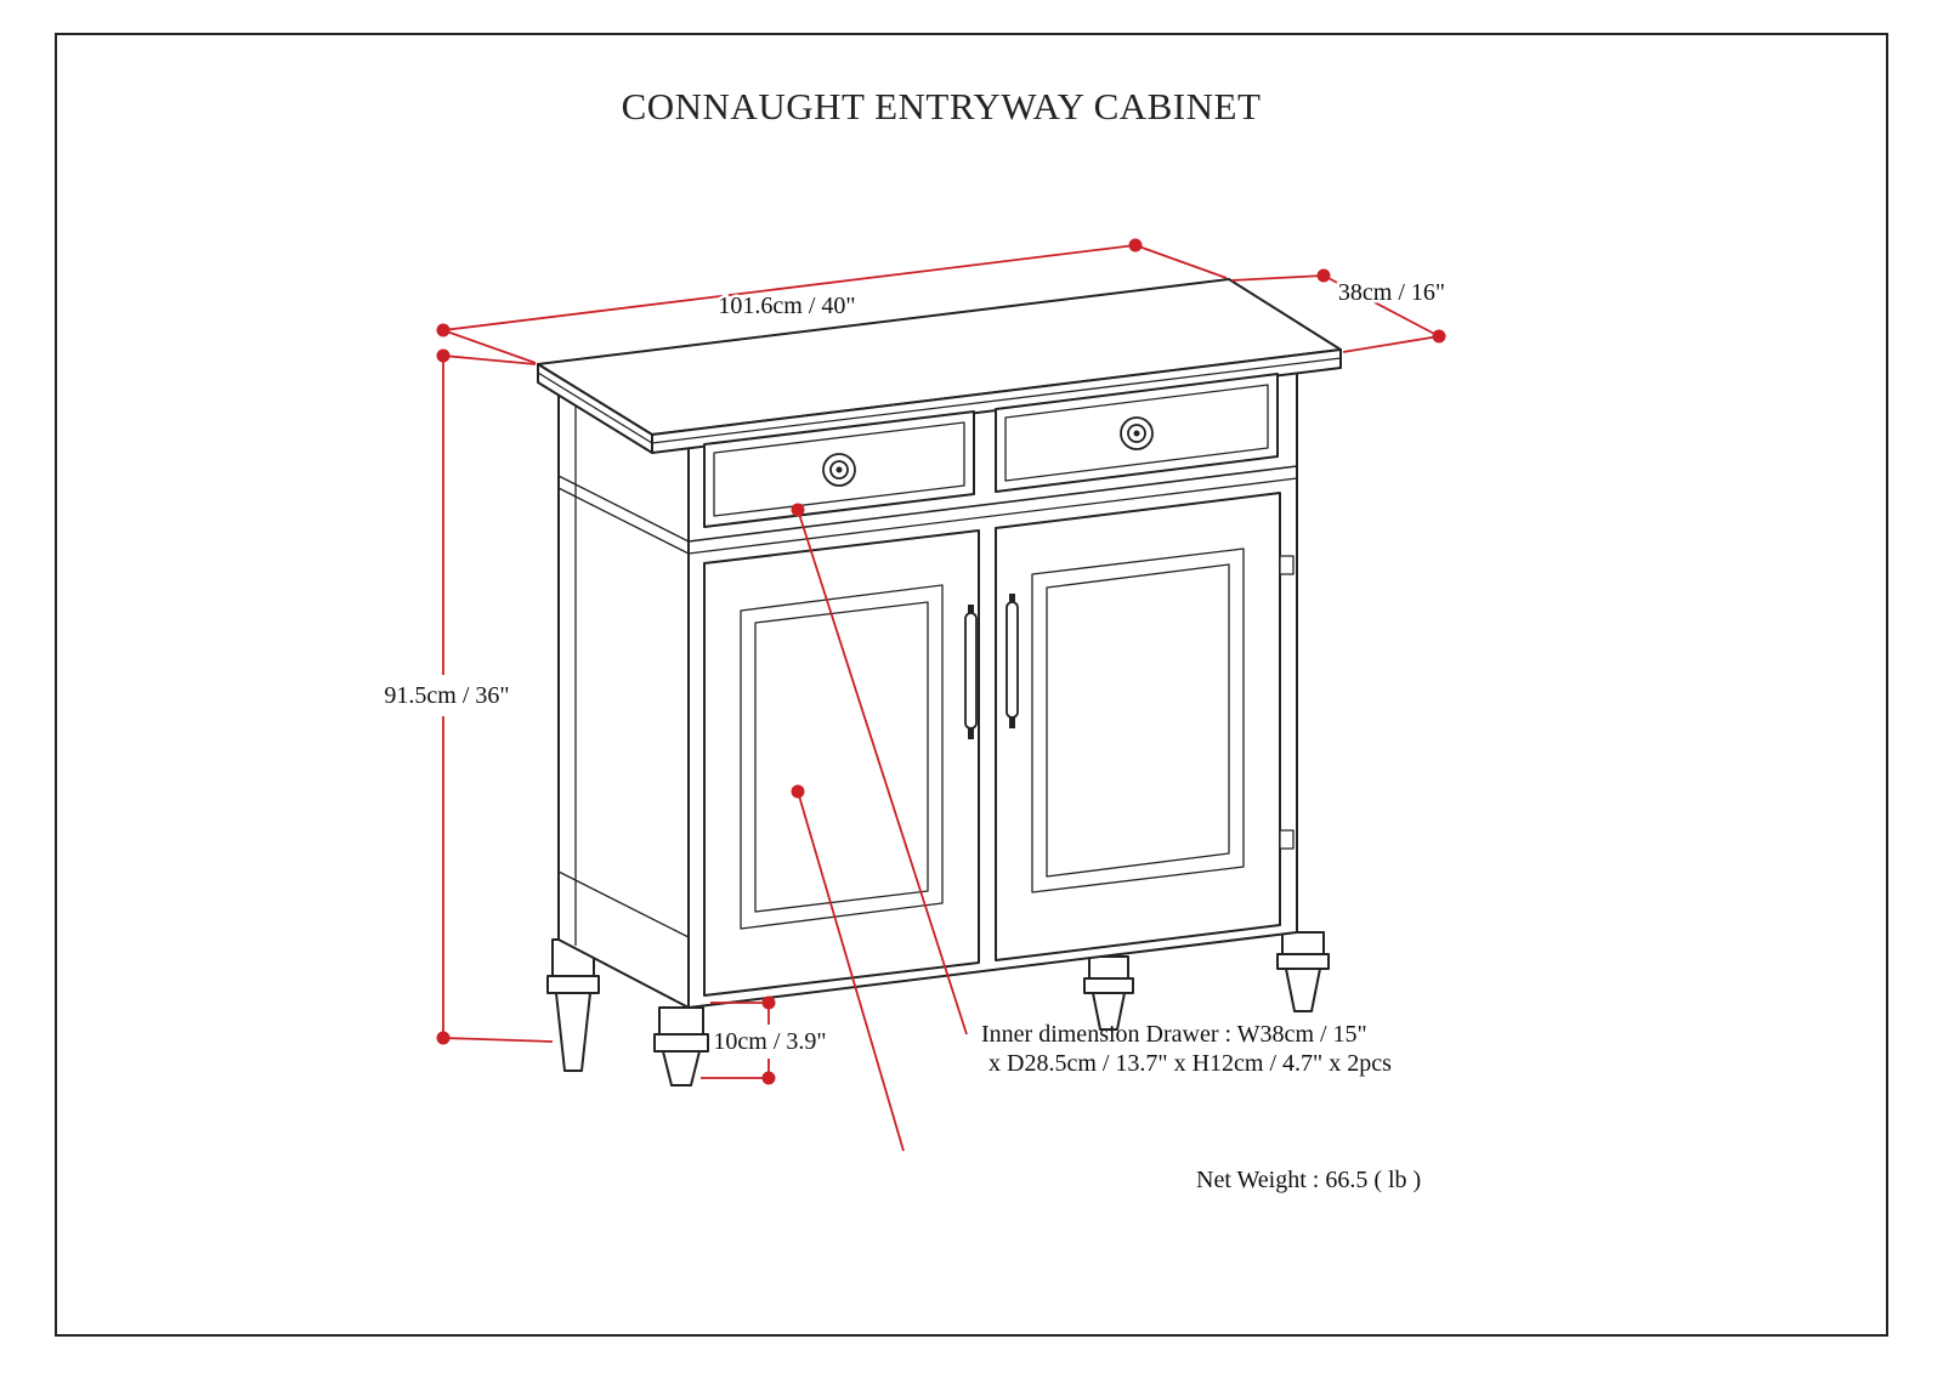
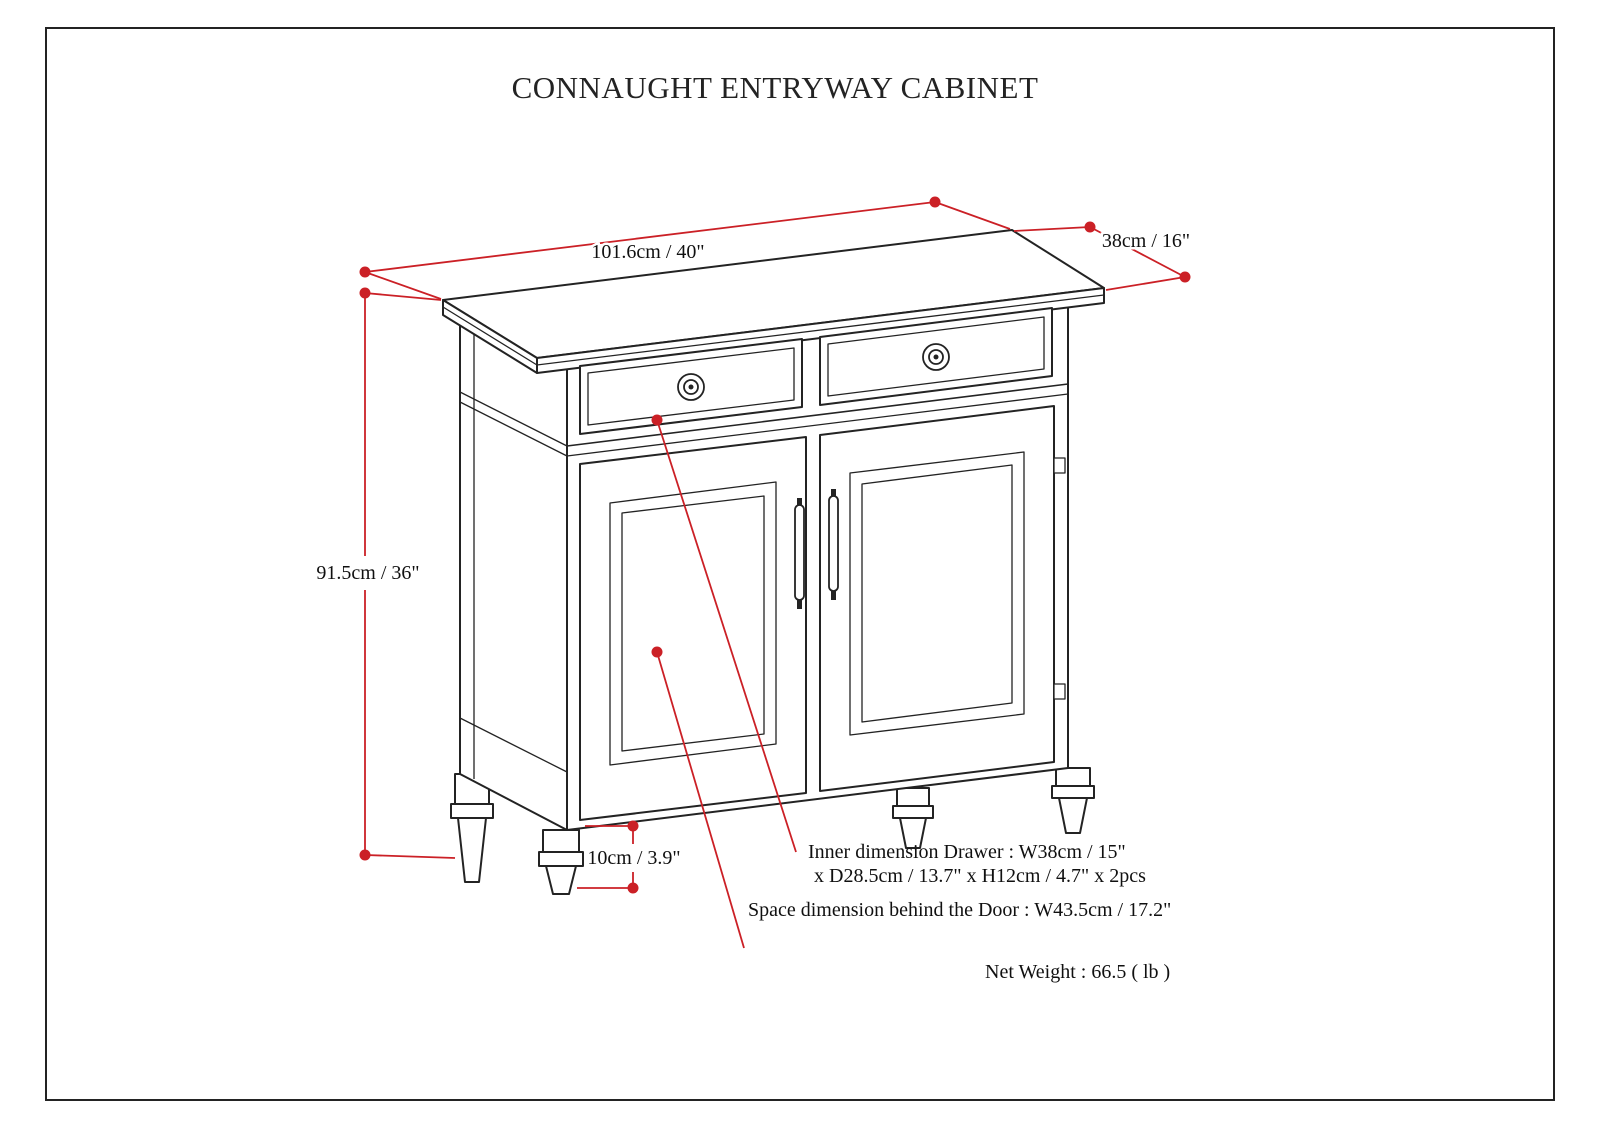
  CONNAUGHT ENTRYWAY CABINET
  101.6cm / 40"
  38cm / 16"
  91.5cm / 36"
  10cm / 3.9"
  Inner dimension Drawer : W38cm / 15"
  x D28.5cm / 13.7" x H12cm / 4.7" x 2pcs
+ Space dimension behind the Door : W43.5cm / 17.2"
  Net Weight : 66.5 ( lb )
